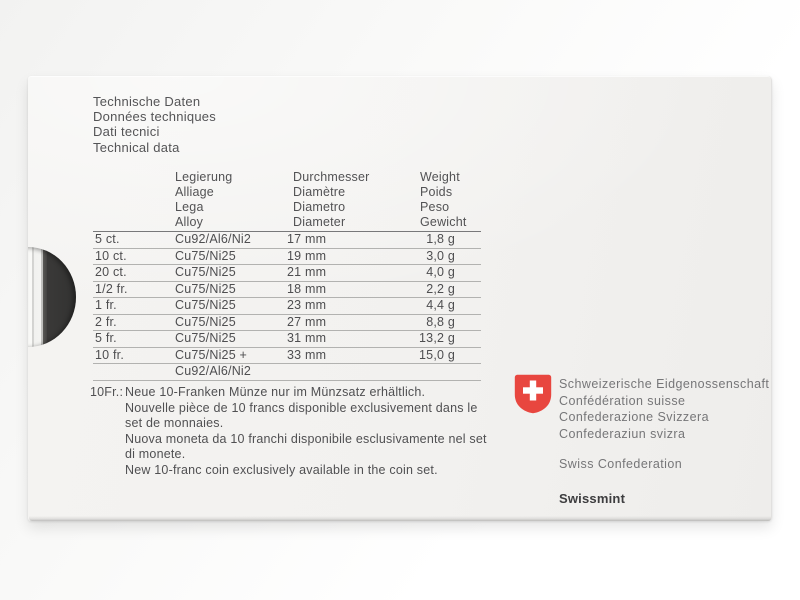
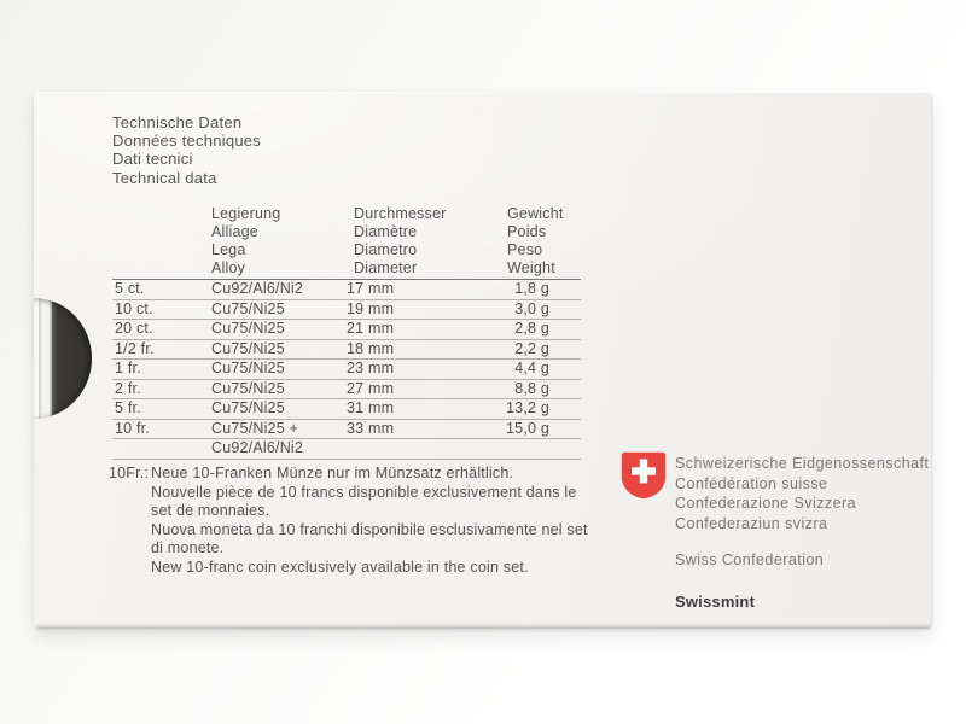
  Technische Daten
  Données techniques
  Dati tecnici
  Technical data
  Legierung
  Alliage
  Lega
  Alloy
  Durchmesser
  Diamètre
  Diametro
  Diameter
- Weight
+ Gewicht
  Poids
  Peso
- Gewicht
+ Weight
  5 ct.
  Cu92/Al6/Ni2
  17 mm
  1,8 g
  10 ct.
  Cu75/Ni25
  19 mm
  3,0 g
  20 ct.
  Cu75/Ni25
  21 mm
- 4,0 g
+ 2,8 g
  1/2 fr.
  Cu75/Ni25
  18 mm
  2,2 g
  1 fr.
  Cu75/Ni25
  23 mm
  4,4 g
  2 fr.
  Cu75/Ni25
  27 mm
  8,8 g
  5 fr.
  Cu75/Ni25
  31 mm
  13,2 g
  10 fr.
  Cu75/Ni25 +
  33 mm
  15,0 g
  Cu92/Al6/Ni2
  10Fr.:
  Neue 10-Franken Münze nur im Münzsatz erhältlich.
  Nouvelle pièce de 10 francs disponible exclusivement dans le
  set de monnaies.
  Nuova moneta da 10 franchi disponibile esclusivamente nel set
  di monete.
  New 10-franc coin exclusively available in the coin set.
  Schweizerische Eidgenossenschaft
  Confédération suisse
  Confederazione Svizzera
  Confederaziun svizra
  Swiss Confederation
  Swissmint
